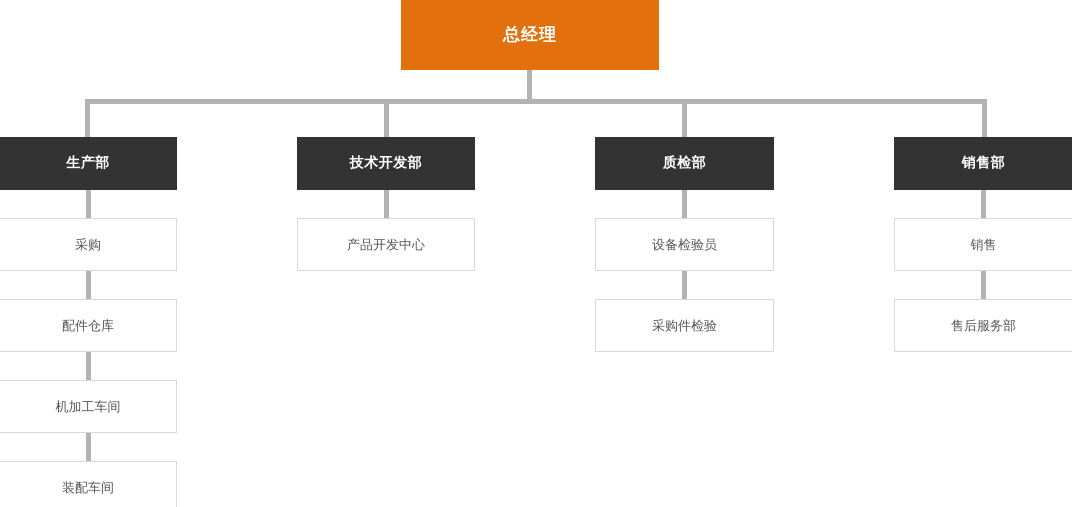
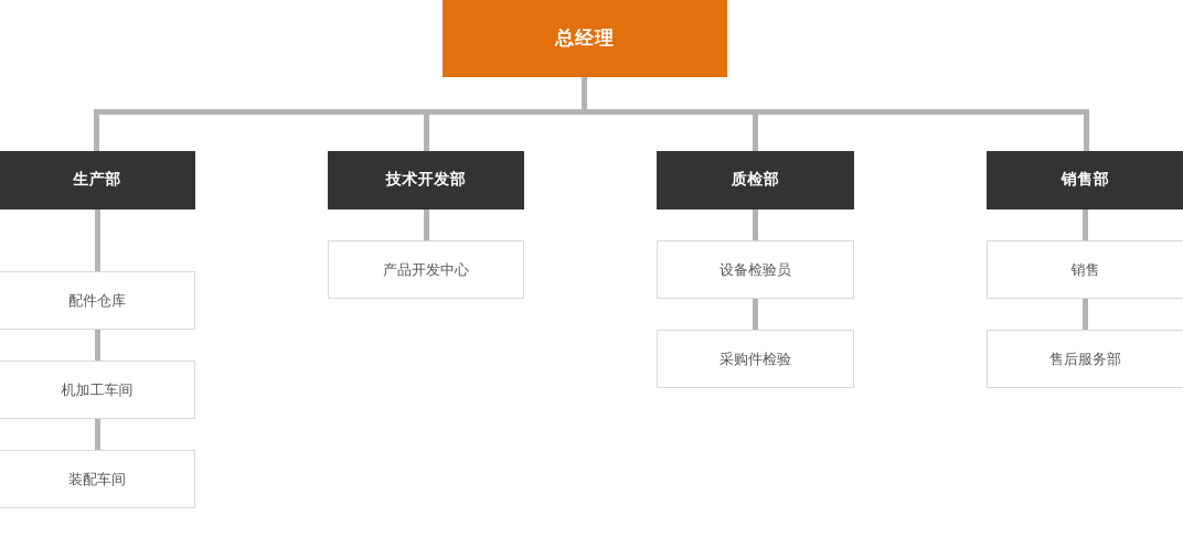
  总经理
  生产部
- 采购
  配件仓库
  机加工车间
  装配车间
  技术开发部
  产品开发中心
  质检部
  设备检验员
  采购件检验
  销售部
  销售
  售后服务部
